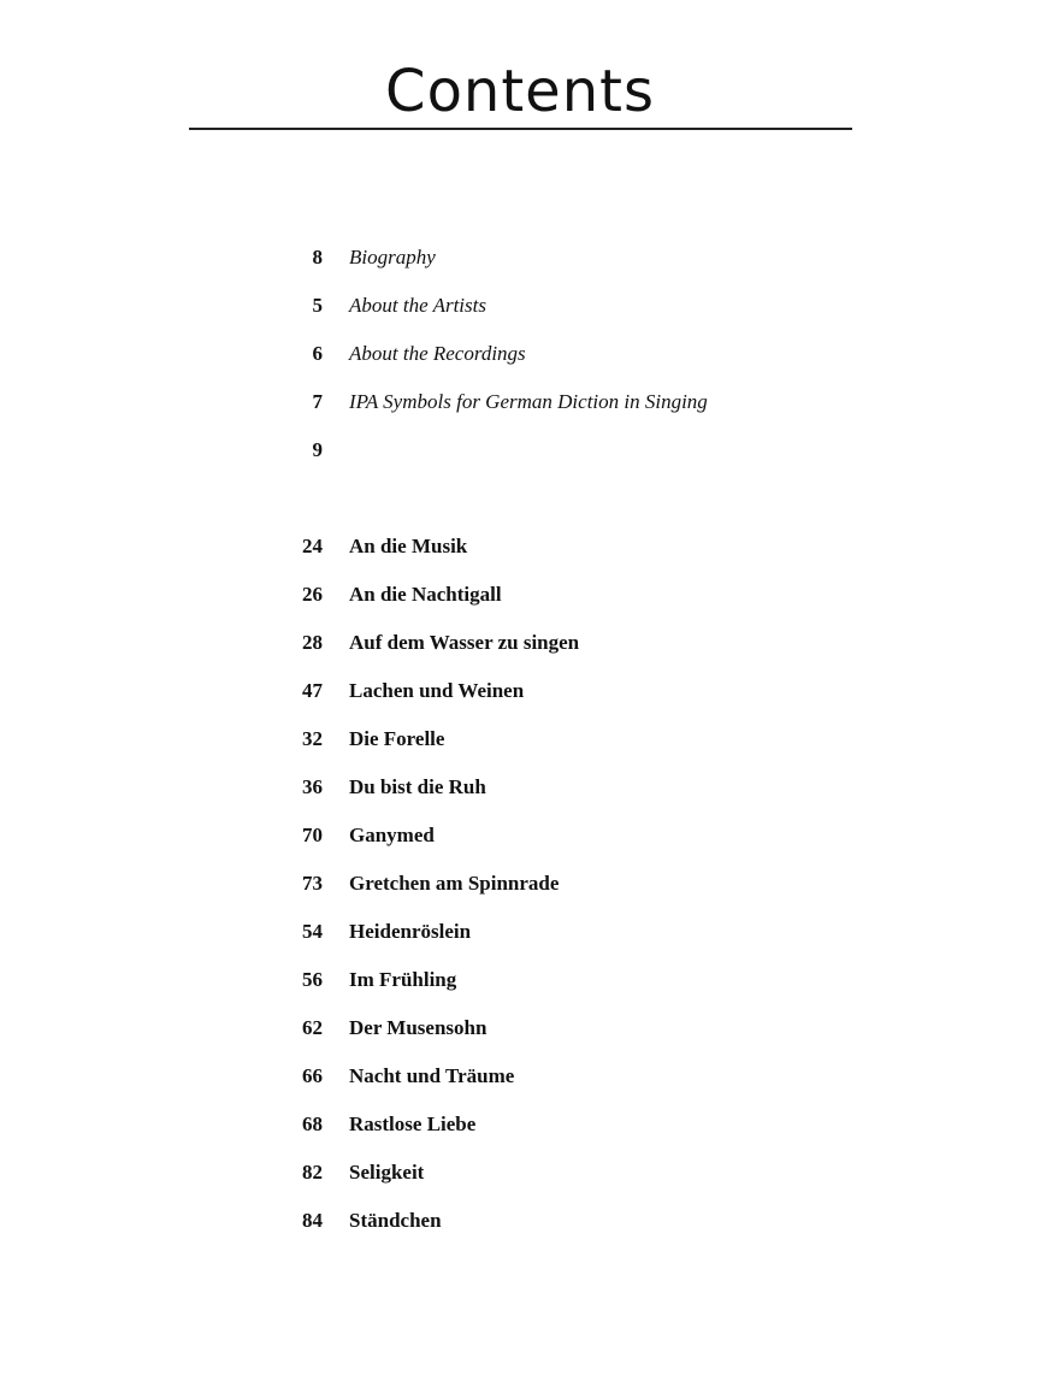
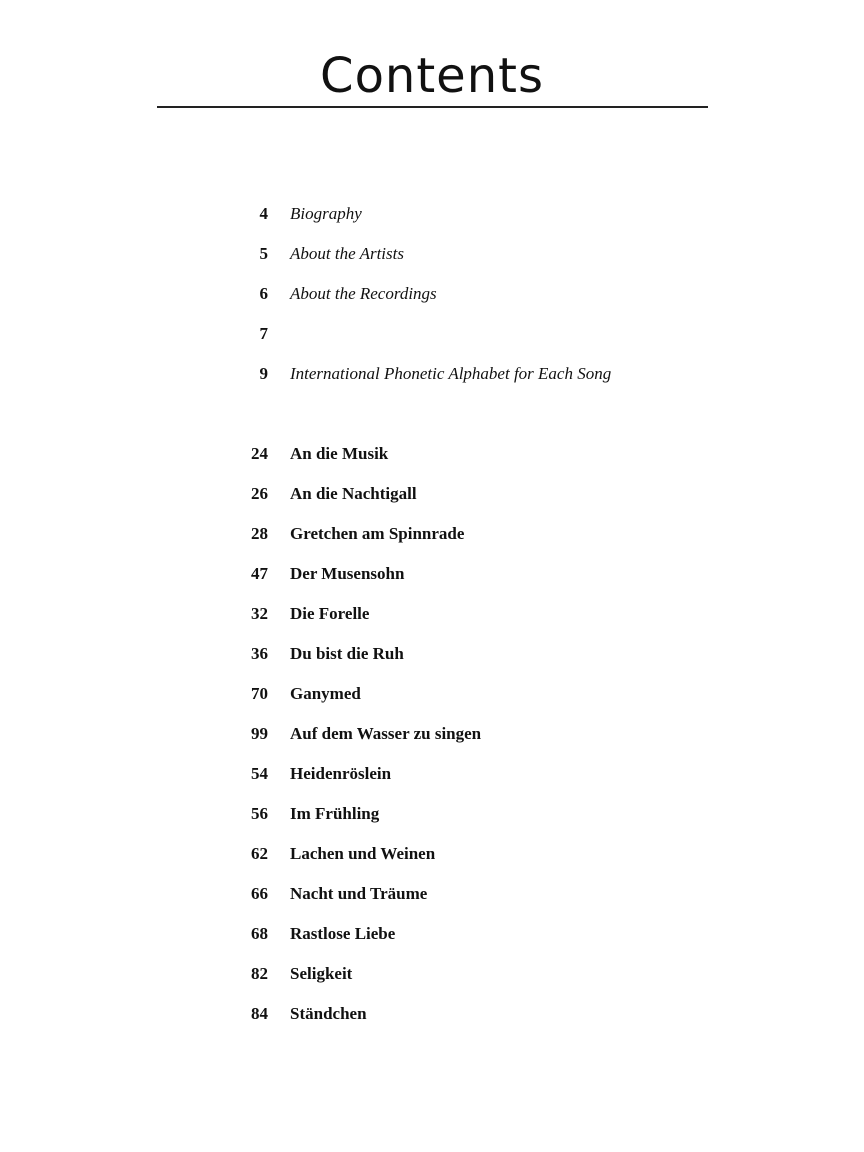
  Contents
- 8
+ 4
  Biography
  5
  About the Artists
  6
  About the Recordings
  7
- IPA Symbols for German Diction in Singing
  9
+ International Phonetic Alphabet for Each Song
  24
  An die Musik
  26
  An die Nachtigall
  28
- Auf dem Wasser zu singen
+ Gretchen am Spinnrade
  47
- Lachen und Weinen
+ Der Musensohn
  32
  Die Forelle
  36
  Du bist die Ruh
  70
  Ganymed
- 73
+ 99
- Gretchen am Spinnrade
+ Auf dem Wasser zu singen
  54
  Heidenröslein
  56
  Im Frühling
  62
- Der Musensohn
+ Lachen und Weinen
  66
  Nacht und Träume
  68
  Rastlose Liebe
  82
  Seligkeit
  84
  Ständchen
